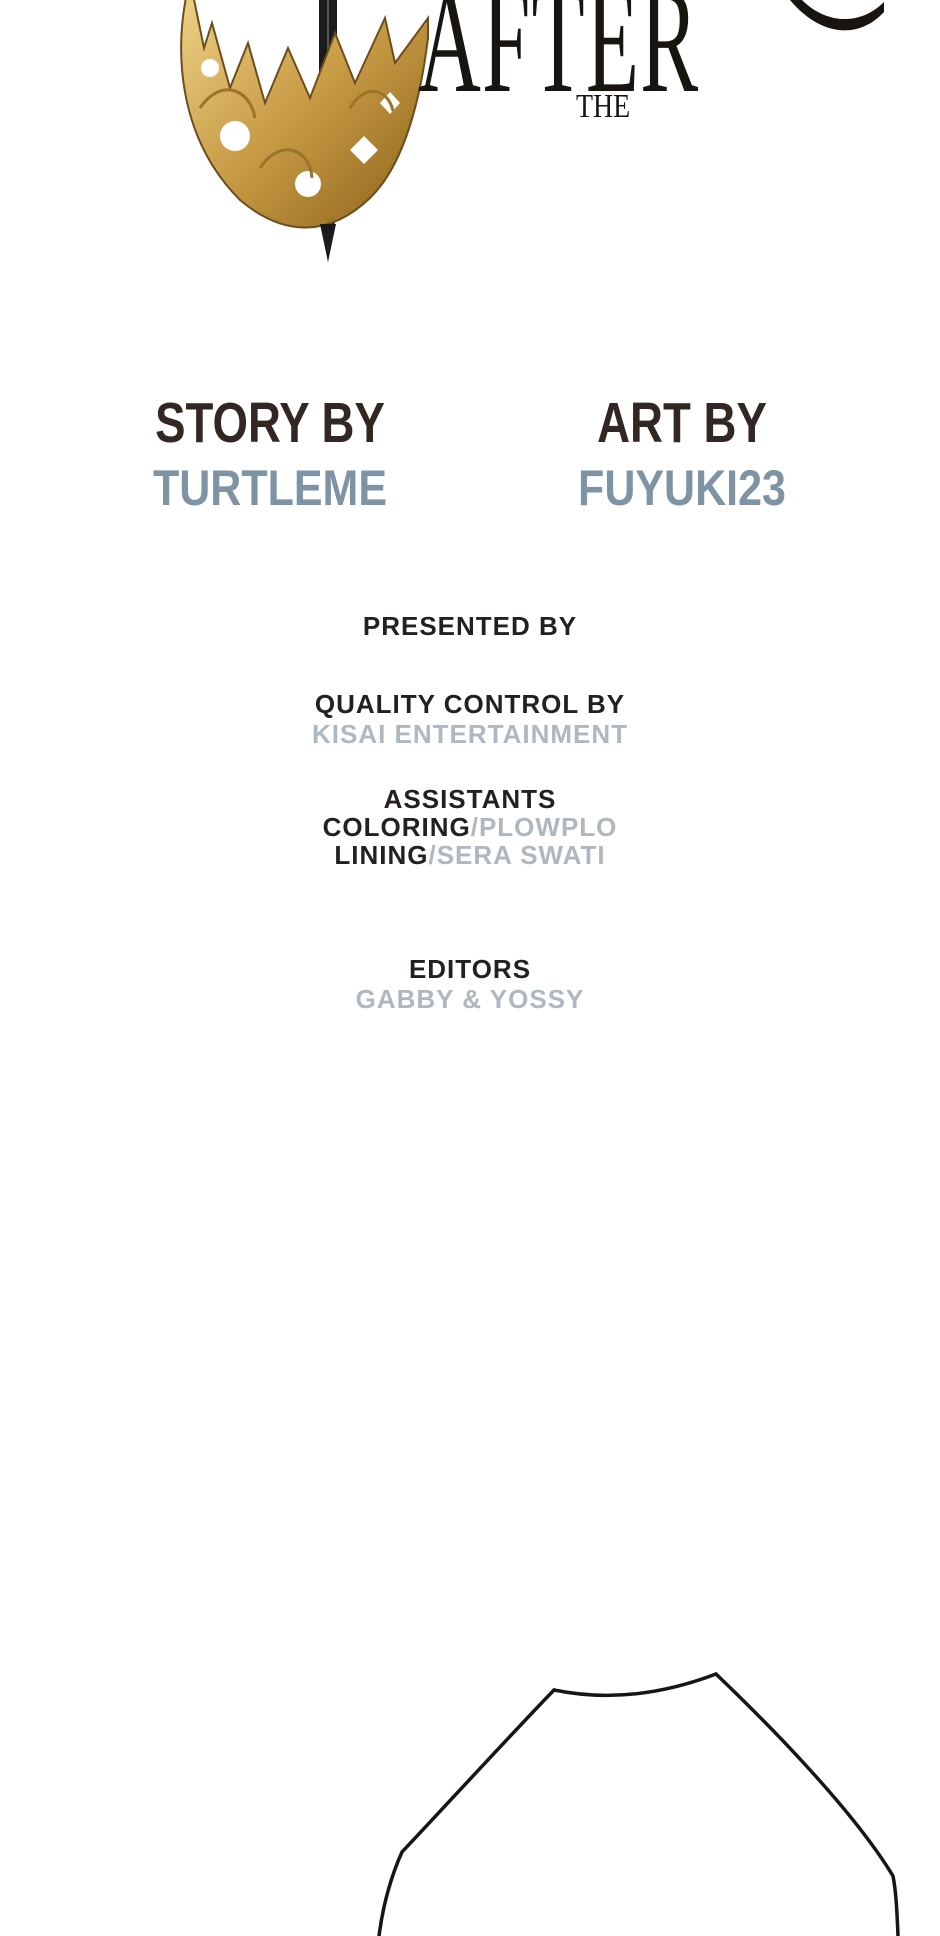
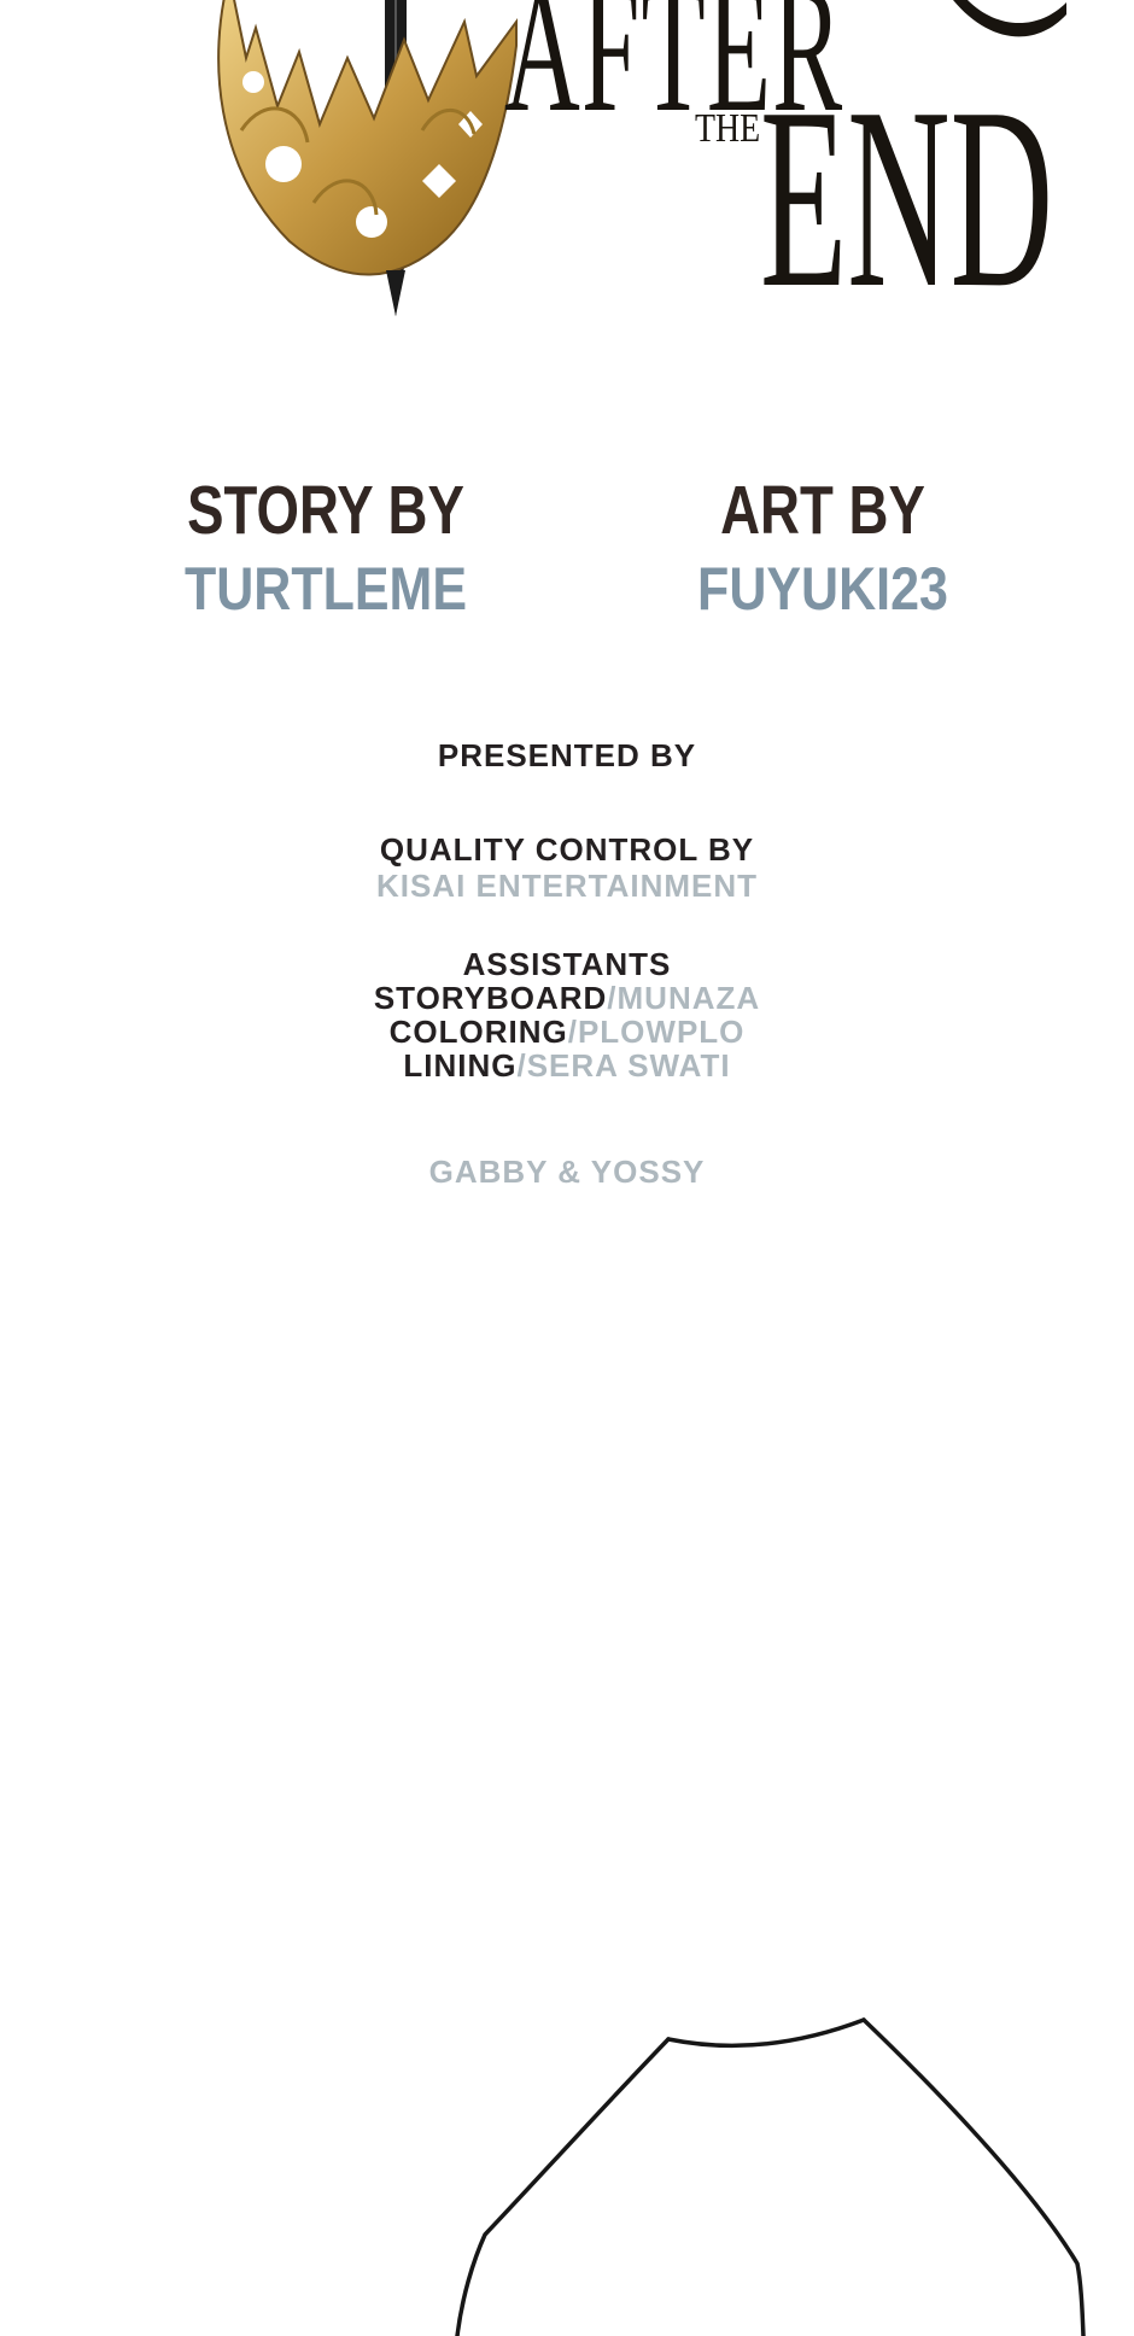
  AFTER
  THE
+ END
  STORY BY
  TURTLEME
  ART BY
  FUYUKI23
  PRESENTED BY
  QUALITY CONTROL BY
  KISAI ENTERTAINMENT
  ASSISTANTS
+ STORYBOARD/MUNAZA
  COLORING/PLOWPLO
  LINING/SERA SWATI
- EDITORS
  GABBY & YOSSY
